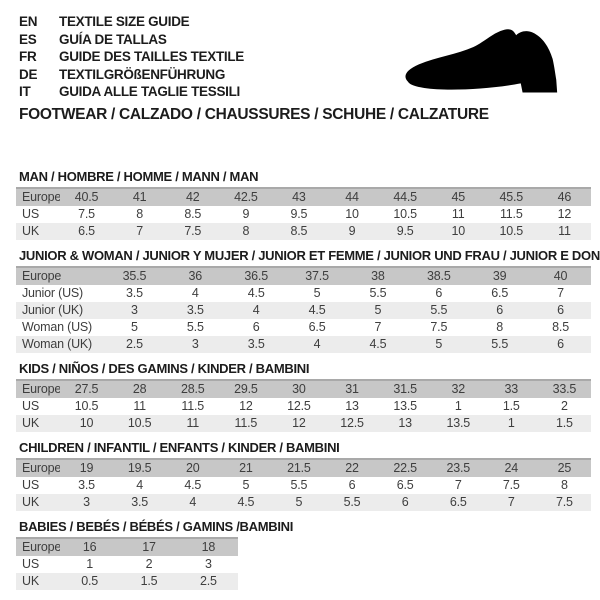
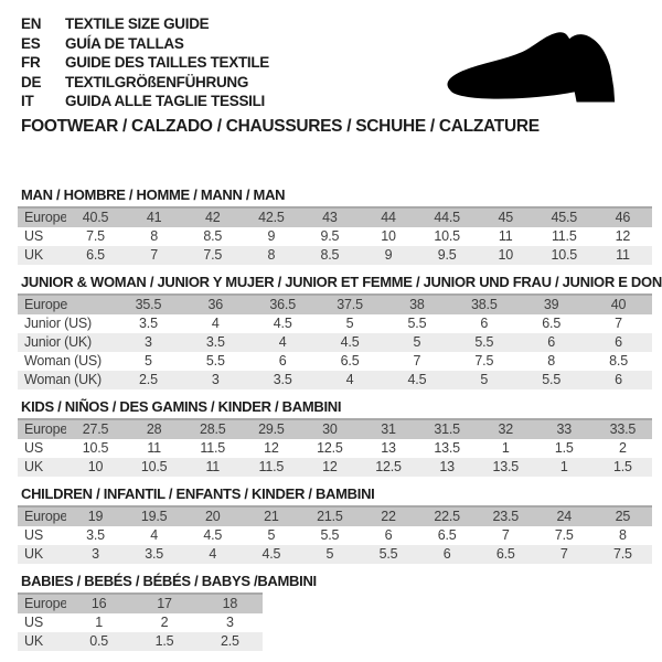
  EN
  TEXTILE SIZE GUIDE
  ES
  GUÍA DE TALLAS
  FR
  GUIDE DES TAILLES TEXTILE
  DE
  TEXTILGRÖßENFÜHRUNG
  IT
  GUIDA ALLE TAGLIE TESSILI
  FOOTWEAR / CALZADO / CHAUSSURES / SCHUHE / CALZATURE
  MAN / HOMBRE / HOMME / MANN / MAN
  Europe	40.5	41	42	42.5	43	44	44.5	45	45.5	46
  US	7.5	8	8.5	9	9.5	10	10.5	11	11.5	12
  UK	6.5	7	7.5	8	8.5	9	9.5	10	10.5	11
  JUNIOR & WOMAN / JUNIOR Y MUJER / JUNIOR ET FEMME / JUNIOR UND FRAU / JUNIOR E DON
  Europe	35.5	36	36.5	37.5	38	38.5	39	40
  Junior (US)	3.5	4	4.5	5	5.5	6	6.5	7
  Junior (UK)	3	3.5	4	4.5	5	5.5	6	6
  Woman (US)	5	5.5	6	6.5	7	7.5	8	8.5
  Woman (UK)	2.5	3	3.5	4	4.5	5	5.5	6
  KIDS / NIÑOS / DES GAMINS / KINDER / BAMBINI
  Europe	27.5	28	28.5	29.5	30	31	31.5	32	33	33.5
  US	10.5	11	11.5	12	12.5	13	13.5	1	1.5	2
  UK	10	10.5	11	11.5	12	12.5	13	13.5	1	1.5
  CHILDREN / INFANTIL / ENFANTS / KINDER / BAMBINI
  Europe	19	19.5	20	21	21.5	22	22.5	23.5	24	25
  US	3.5	4	4.5	5	5.5	6	6.5	7	7.5	8
  UK	3	3.5	4	4.5	5	5.5	6	6.5	7	7.5
- BABIES / BEBÉS / BÉBÉS / GAMINS /BAMBINI
+ BABIES / BEBÉS / BÉBÉS / BABYS /BAMBINI
  Europe	16	17	18
  US	1	2	3
  UK	0.5	1.5	2.5
